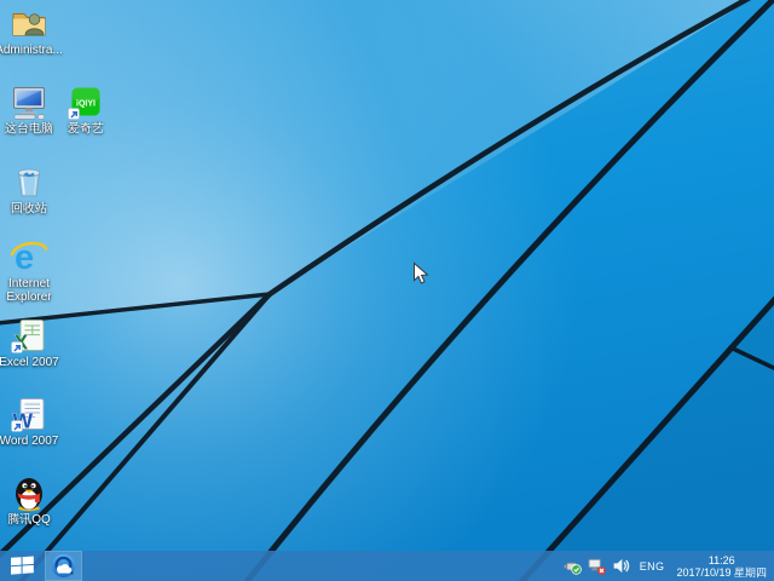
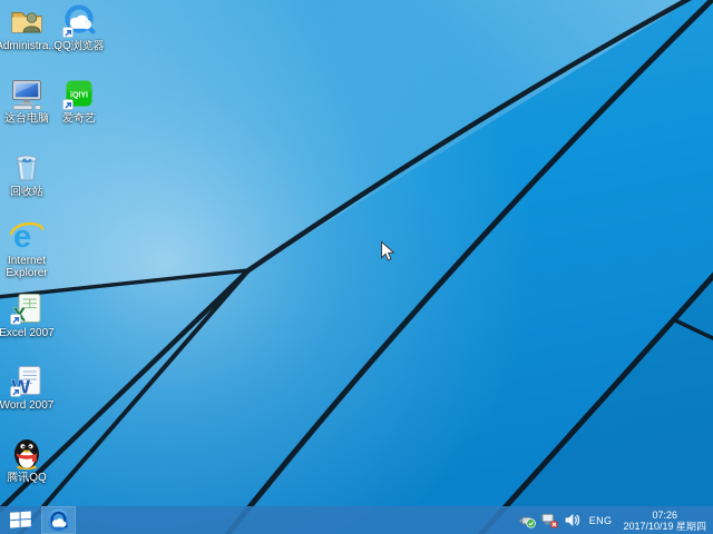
  dministra...
+ QQ浏览器
  这台电脑
  爱奇艺
  回收站
  e
  Internet Explorer
  Excel 2007
  W
  Word 2007
  腾讯QQ
  ENG
- 11:26
+ 07:26
  2017/10/19 星期四
